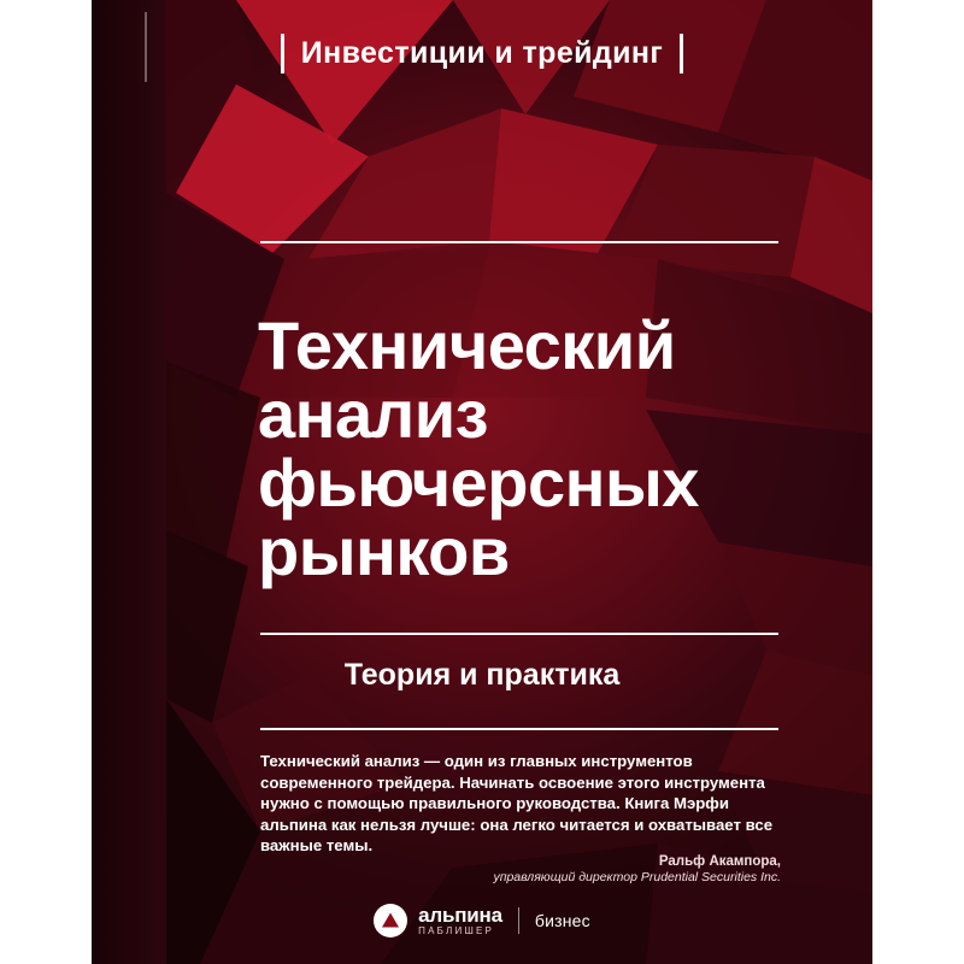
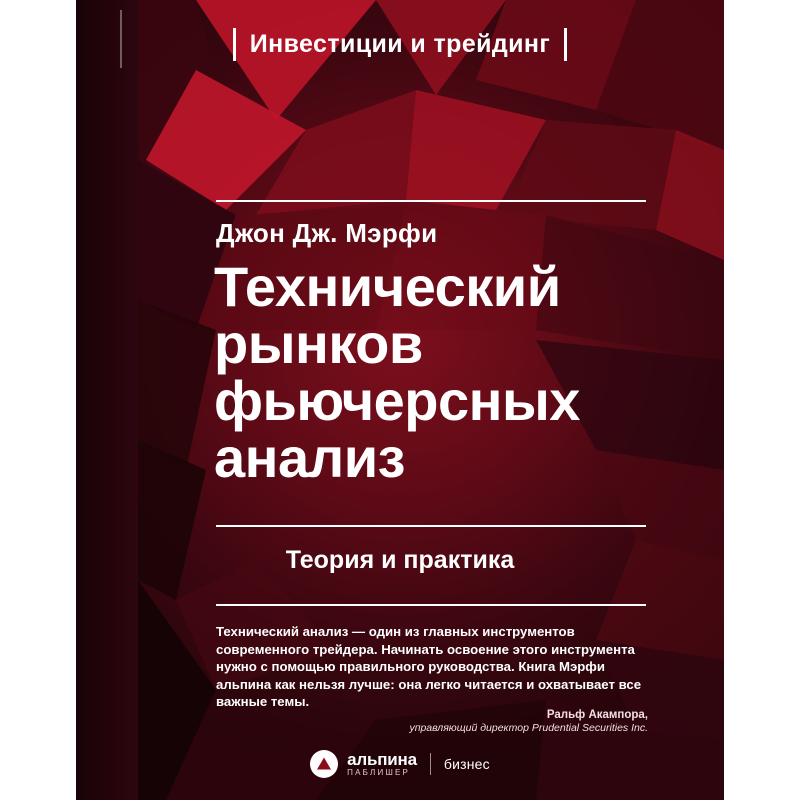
  Инвестиции и трейдинг
+ Джон Дж. Мэрфи
  Технический
- анализ
+ рынков
  фьючерсных
- рынков
+ анализ
  Теория и практика
  Технический анализ — один из главных инструментов современного трейдера. Начинать освоение этого инструмента нужно с помощью правильного руководства. Книга Мэрфи альпина как нельзя лучше: она легко читается и охватывает все важные темы.
  Ральф Акампора,
  управляющий директор Prudential Securities Inc.
  альпина
  ПАБЛИШЕР
  бизнес
